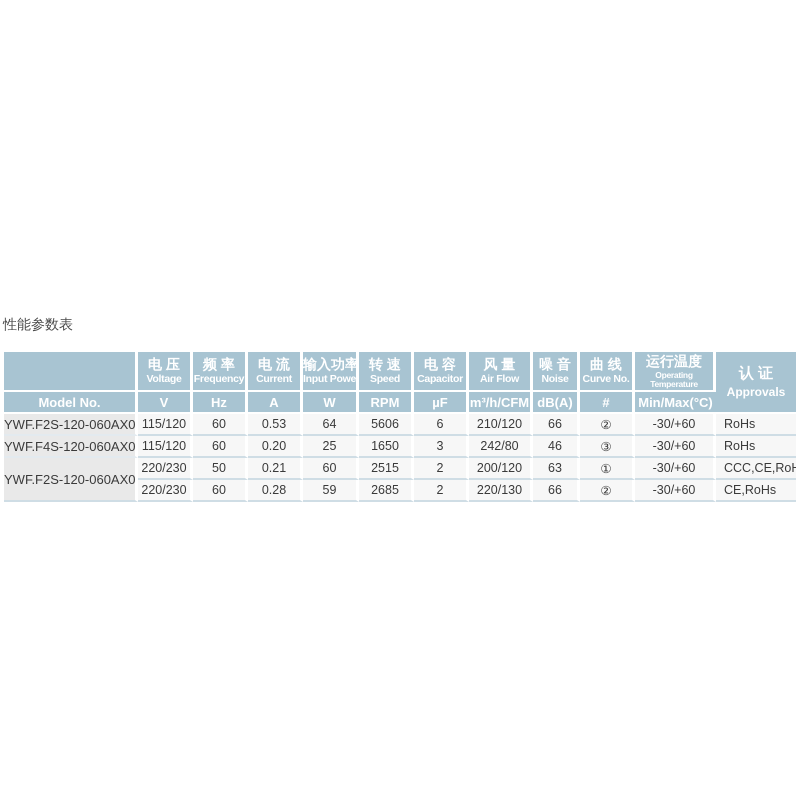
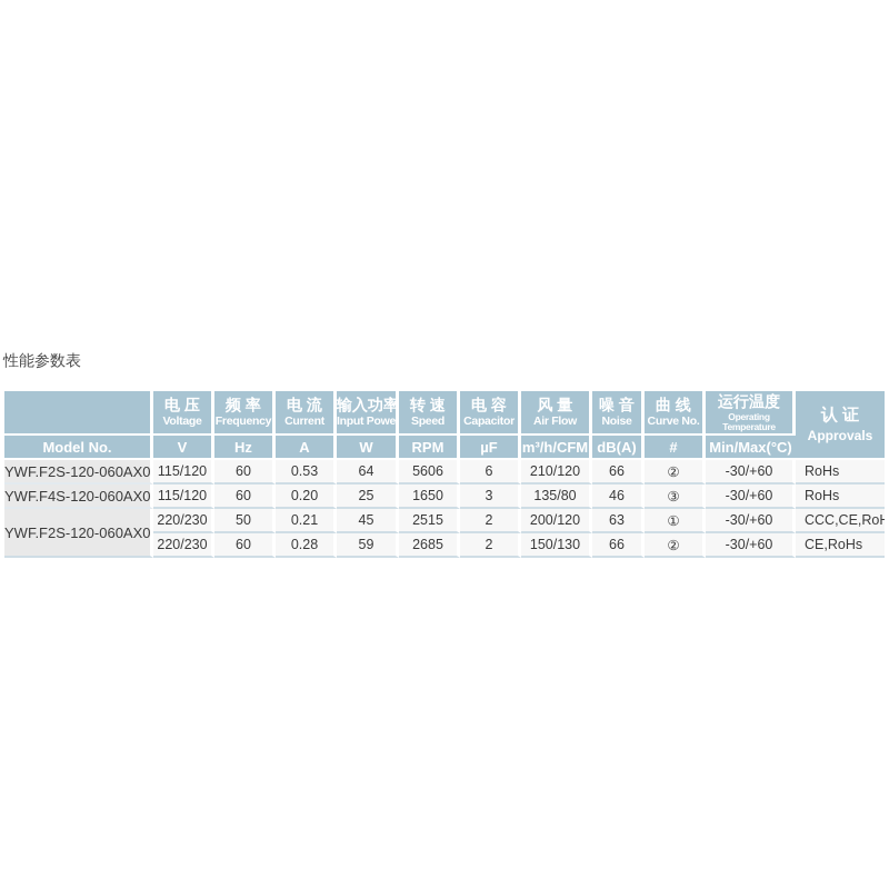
  性能参数表
  	电 压 Voltage	频 率 Frequency	电 流 Current	输入功率 Input Powe	转 速 Speed	电 容 Capacitor	风 量 Air Flow	噪 音 Noise	曲 线 Curve No.	运行温度 Operating Temperature	认 证 Approvals
  Model No.	V	Hz	A	W	RPM	µF	m³/h/CFM	dB(A)	#	Min/Max(°C)
  YWF.F2S-120-060AX0	115/120	60	0.53	64	5606	6	210/120	66	②	-30/+60	RoHs
- YWF.F4S-120-060AX0	115/120	60	0.20	25	1650	3	242/80	46	③	-30/+60	RoHs
+ YWF.F4S-120-060AX0	115/120	60	0.20	25	1650	3	135/80	46	③	-30/+60	RoHs
- YWF.F2S-120-060AX0	220/230	50	0.21	60	2515	2	200/120	63	①	-30/+60	CCC,CE,RoH
+ YWF.F2S-120-060AX0	220/230	50	0.21	45	2515	2	200/120	63	①	-30/+60	CCC,CE,RoH
- 220/230	60	0.28	59	2685	2	220/130	66	②	-30/+60	CE,RoHs
+ 220/230	60	0.28	59	2685	2	150/130	66	②	-30/+60	CE,RoHs
